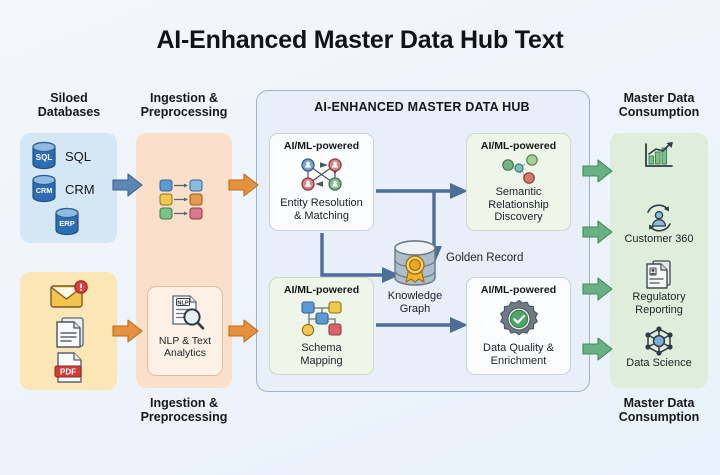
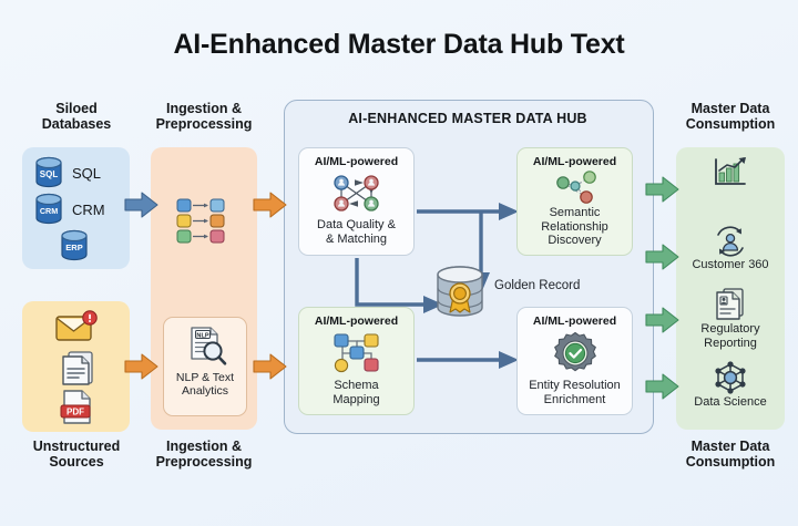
  AI-Enhanced Master Data Hub Text
  Siloed
  Databases
  SQL
  SQL
  CRM
  CRM
  ERP
  PDF
+ Unstructured
+ Sources
  Ingestion &
  Preprocessing
  NLP & Text
  Analytics
  Ingestion &
  Preprocessing
  AI-ENHANCED MASTER DATA HUB
  AI/ML-powered
- Entity Resolution
+ Data Quality &
  & Matching
  AI/ML-powered
  Semantic
  Relationship
  Discovery
  AI/ML-powered
  Schema
  Mapping
  AI/ML-powered
- Data Quality &
+ Entity Resolution
  Enrichment
  Golden Record
- Knowledge
- Graph
  Master Data
  Consumption
  Customer 360
  Regulatory
  Reporting
  Data Science
  Master Data
  Consumption
